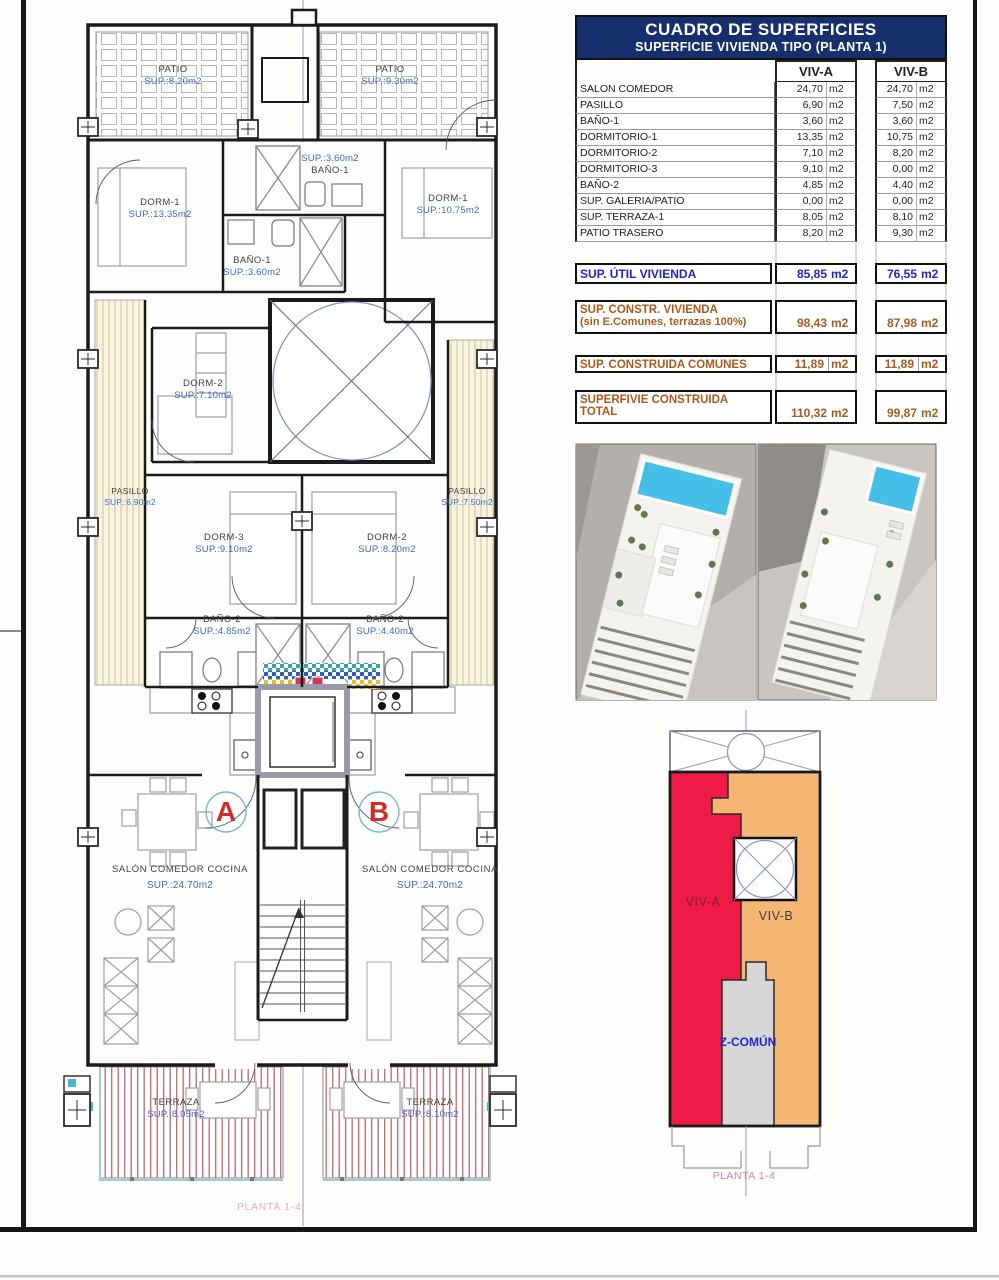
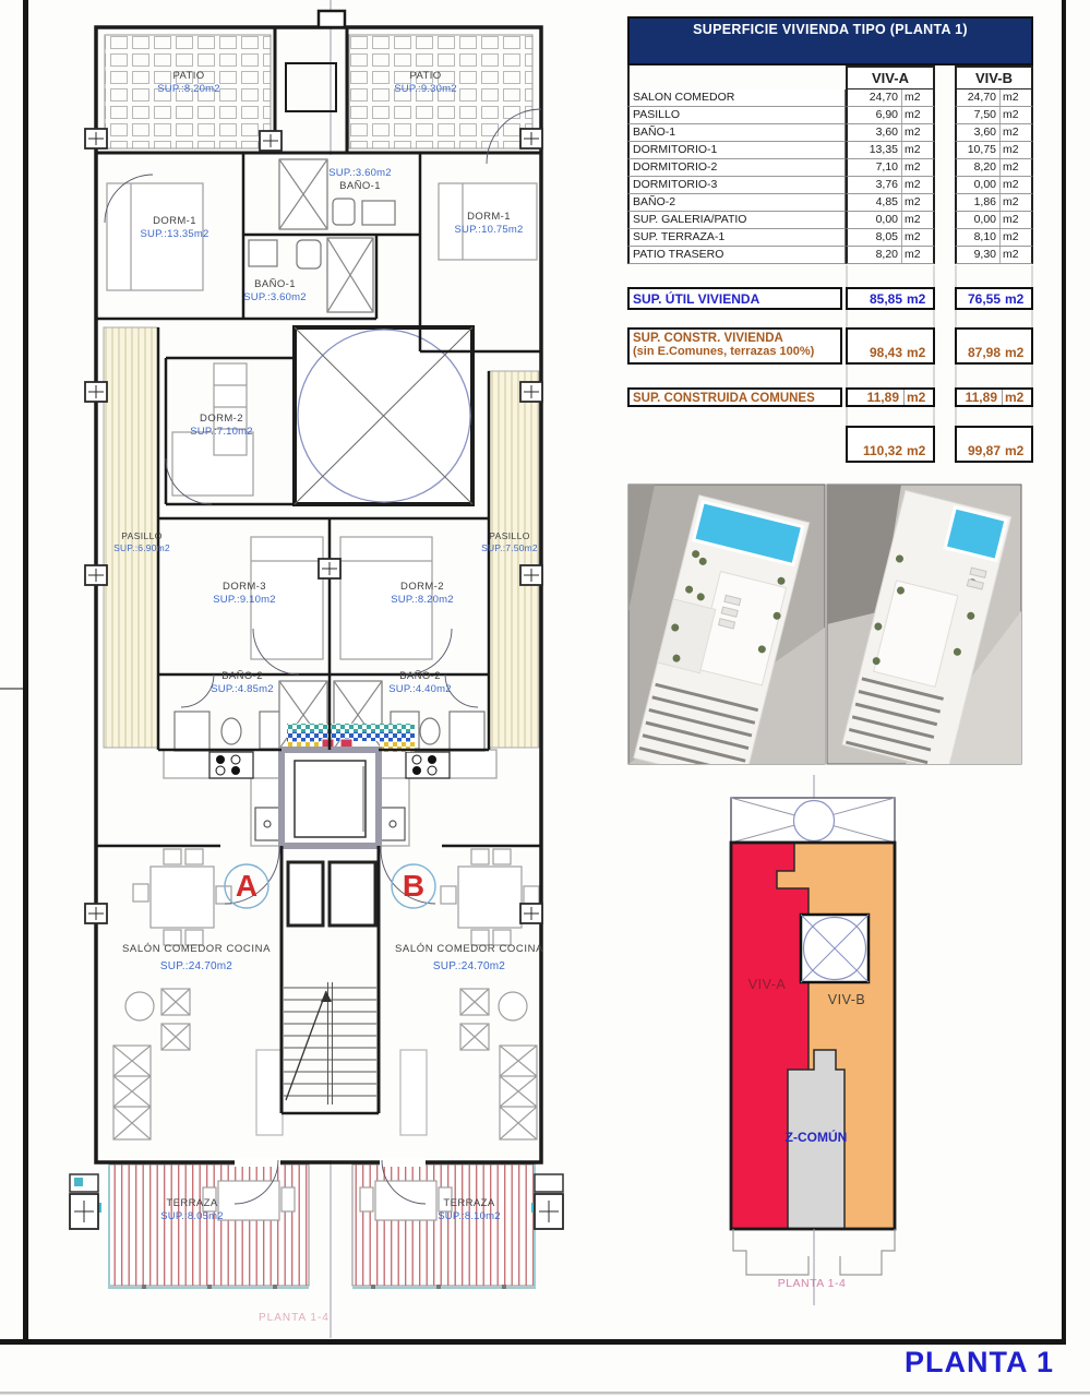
  PATIO
  SUP.:8.20m2
  PATIO
  SUP.:9.30m2
  DORM-1
  SUP.:13.35m2
  SUP.:3.60m2
  BAÑO-1
  DORM-1
  SUP.:10.75m2
  BAÑO-1
  SUP.:3.60m2
  DORM-2
  SUP.:7.10m2
  PASILLO
  SUP.:6.90m2
  PASILLO
  SUP.:7.50m2
  DORM-3
  SUP.:9.10m2
  DORM-2
  SUP.:8.20m2
  BAÑO-2
  SUP.:4.85m2
  BAÑO-2
  SUP.:4.40m2
  SALÓN COMEDOR COCINA
  SUP.:24.70m2
  SALÓN COMEDOR COCINA
  SUP.:24.70m2
  TERRAZA
  SUP.:8.05m2
  TERRAZA
  SUP.:8.10m2
  A
  B
  PLANTA 1-4
- CUADRO DE SUPERFICIES
  SUPERFICIE VIVIENDA TIPO (PLANTA 1)
  VIV-A
  VIV-B
  SALON COMEDOR
  24,70
  m2
  24,70
  m2
  PASILLO
  6,90
  m2
  7,50
  m2
  BAÑO-1
  3,60
  m2
  3,60
  m2
  DORMITORIO-1
  13,35
  m2
  10,75
  m2
  DORMITORIO-2
  7,10
  m2
  8,20
  m2
  DORMITORIO-3
- 9,10
+ 3,76
  m2
  0,00
  m2
  BAÑO-2
  4,85
  m2
- 4,40
+ 1,86
  m2
  SUP. GALERIA/PATIO
  0,00
  m2
  0,00
  m2
  SUP. TERRAZA-1
  8,05
  m2
  8,10
  m2
  PATIO TRASERO
  8,20
  m2
  9,30
  m2
  SUP. ÚTIL VIVIENDA
  85,85
  m2
  76,55
  m2
  SUP. CONSTR. VIVIENDA
  (sin E.Comunes, terrazas 100%)
  98,43
  m2
  87,98
  m2
  SUP. CONSTRUIDA COMUNES
  11,89
  m2
  11,89
  m2
- SUPERFIVIE CONSTRUIDA
- TOTAL
  110,32
  m2
  99,87
  m2
  VIV-A
  VIV-B
  Z-COMÚN
  PLANTA 1-4
+ PLANTA 1
